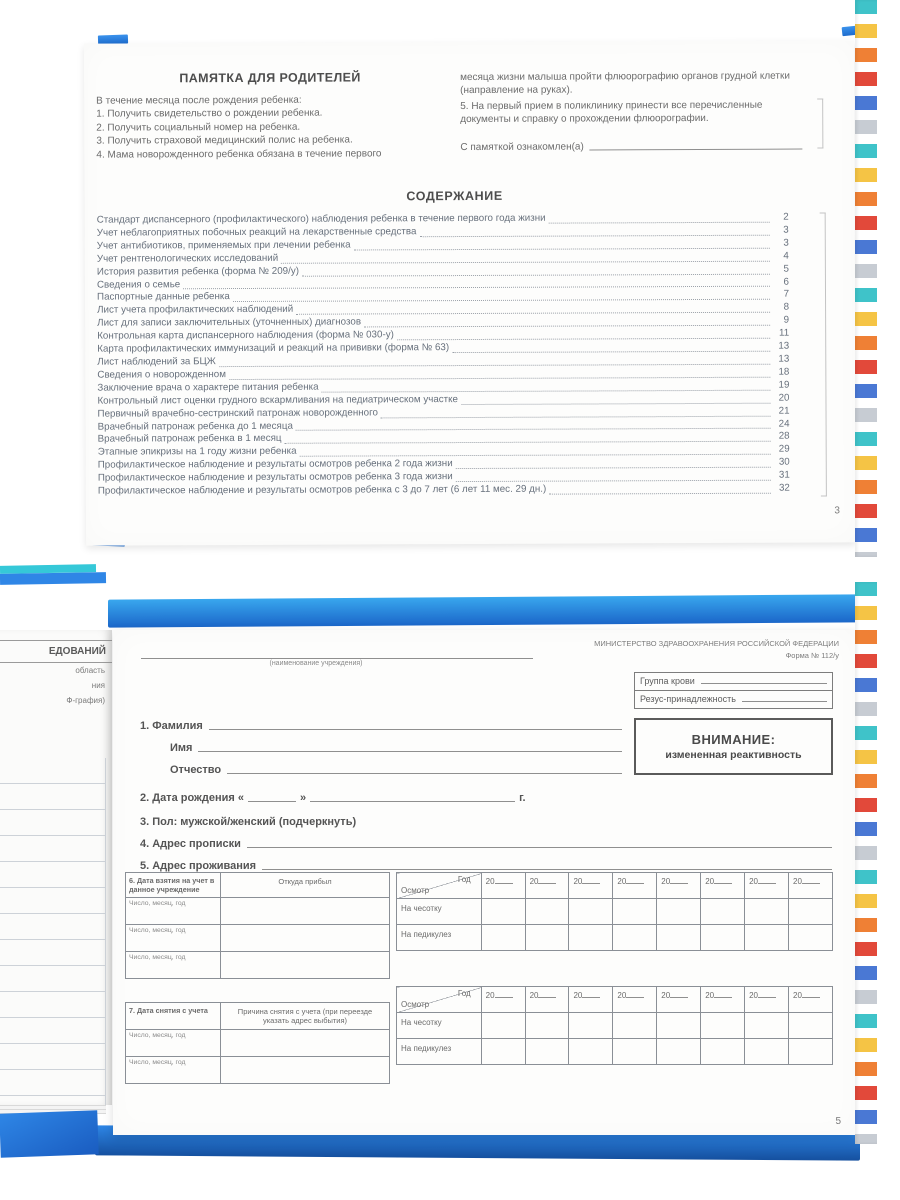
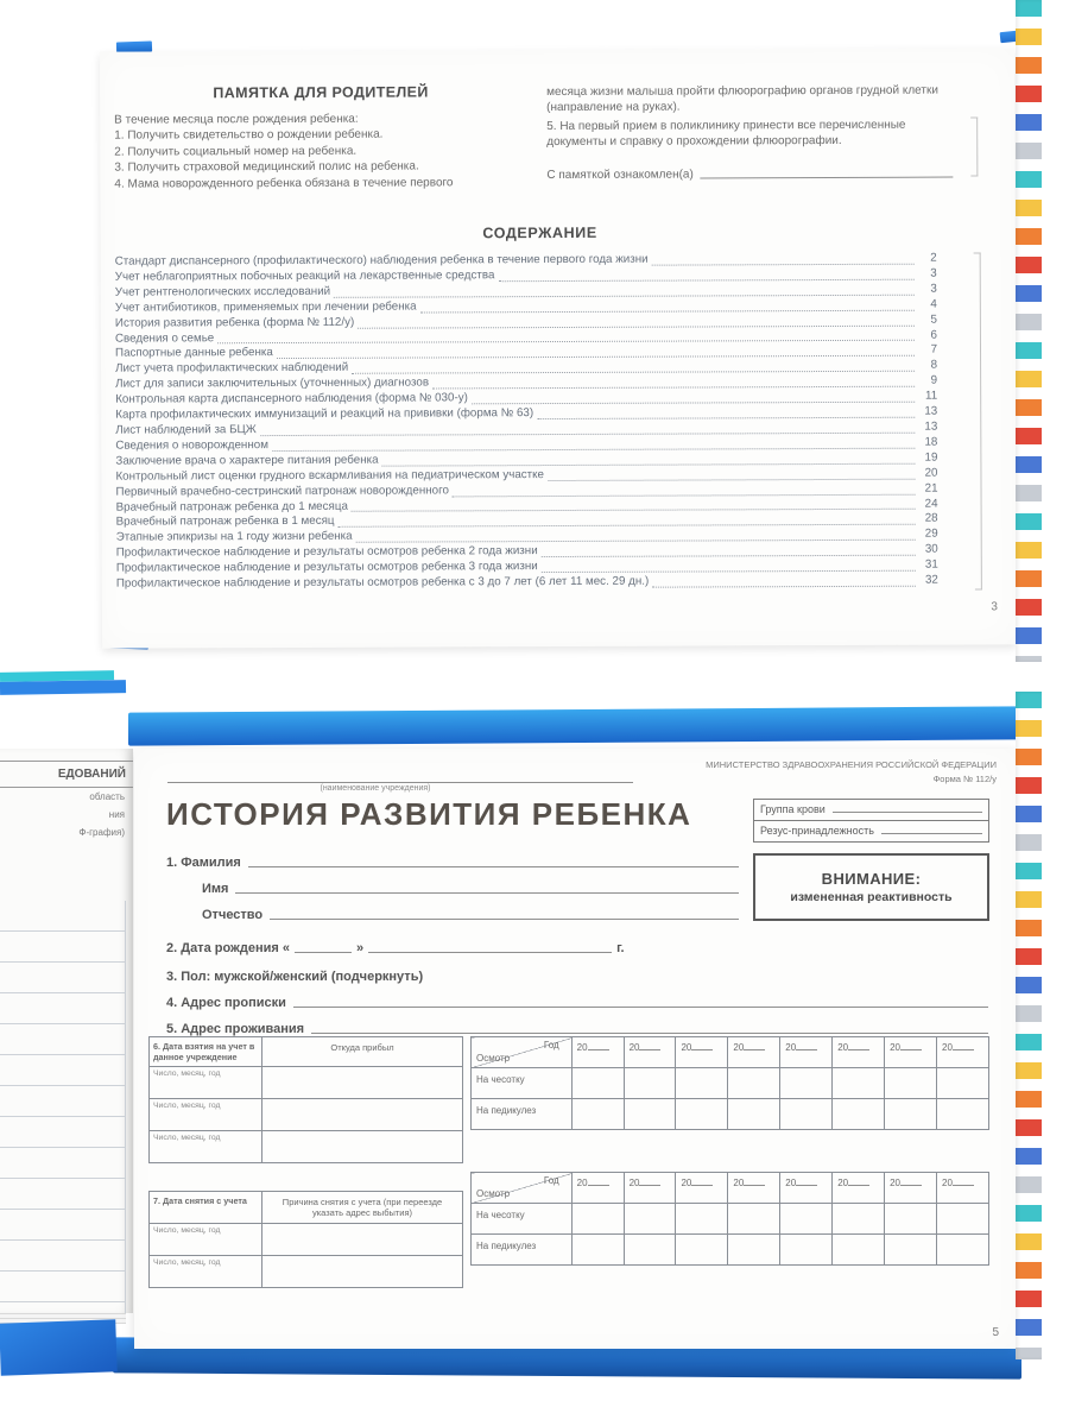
  ПАМЯТКА ДЛЯ РОДИТЕЛЕЙ
  В течение месяца после рождения ребенка:
  1. Получить свидетельство о рождении ребенка.
  2. Получить социальный номер на ребенка.
  3. Получить страховой медицинский полис на ребенка.
  4. Мама новорожденного ребенка обязана в течение первого
  месяца жизни малыша пройти флюорографию органов грудной клетки (направление на руках).
  5. На первый прием в поликлинику принести все перечисленные документы и справку о прохождении флюорографии.
  С памяткой ознакомлен(а)
  СОДЕРЖАНИЕ
  Стандарт диспансерного (профилактического) наблюдения ребенка в течение первого года жизни
  2
  Учет неблагоприятных побочных реакций на лекарственные средства
  3
- Учет антибиотиков, применяемых при лечении ребенка
+ Учет рентгенологических исследований
  3
- Учет рентгенологических исследований
+ Учет антибиотиков, применяемых при лечении ребенка
  4
- История развития ребенка (форма № 209/у)
+ История развития ребенка (форма № 112/у)
  5
  Сведения о семье
  6
  Паспортные данные ребенка
  7
  Лист учета профилактических наблюдений
  8
  Лист для записи заключительных (уточненных) диагнозов
  9
  Контрольная карта диспансерного наблюдения (форма № 030-у)
  11
  Карта профилактических иммунизаций и реакций на прививки (форма № 63)
  13
  Лист наблюдений за БЦЖ
  13
  Сведения о новорожденном
  18
  Заключение врача о характере питания ребенка
  19
  Контрольный лист оценки грудного вскармливания на педиатрическом участке
  20
  Первичный врачебно-сестринский патронаж новорожденного
  21
  Врачебный патронаж ребенка до 1 месяца
  24
  Врачебный патронаж ребенка в 1 месяц
  28
  Этапные эпикризы на 1 году жизни ребенка
  29
  Профилактическое наблюдение и результаты осмотров ребенка 2 года жизни
  30
  Профилактическое наблюдение и результаты осмотров ребенка 3 года жизни
  31
  Профилактическое наблюдение и результаты осмотров ребенка с 3 до 7 лет (6 лет 11 мес. 29 дн.)
  32
  3
  ЕДОВАНИЙ
  область
  ния
  Ф-графия)
  МИНИСТЕРСТВО ЗДРАВООХРАНЕНИЯ РОССИЙСКОЙ ФЕДЕРАЦИИ
  Форма № 112/у
+ ИСТОРИЯ РАЗВИТИЯ РЕБЕНКА
  Группа крови
  Резус-принадлежность
  ВНИМАНИЕ:
  измененная реактивность
  1. Фамилия
  Имя
  Отчество
  2. Дата рождения «
  »
  г.
  3. Пол: мужской/женский (подчеркнуть)
  4. Адрес прописки
  5. Адрес проживания
  6. Дата взятия на учет в данное учреждение	Откуда прибыл
  7. Дата снятия с учета	Причина снятия с учета (при переезде указать адрес выбытия)
  Год Осмотр	20	20	20	20	20	20	20	20
  На чесотку
  На педикулез
  Год Осмотр	20	20	20	20	20	20	20	20
  На чесотку
  На педикулез
  5
